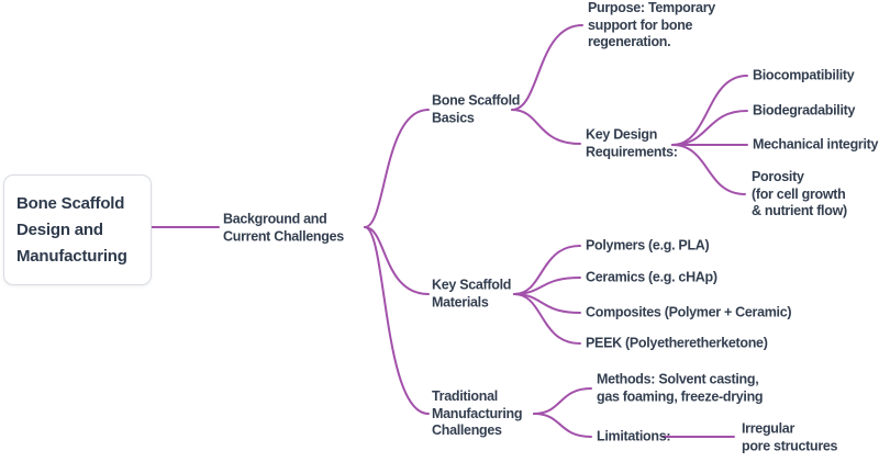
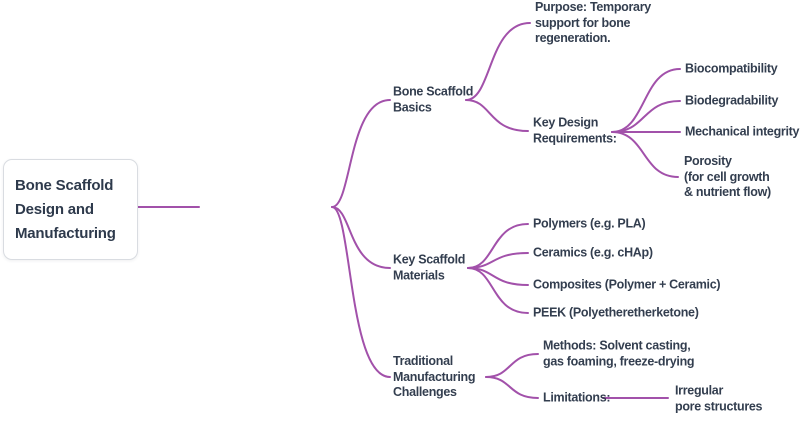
  Bone Scaffold
  Design and
  Manufacturing
- Background and
- Current Challenges
  Bone Scaffold
  Basics
  Purpose: Temporary
  support for bone
  regeneration.
  Key Design
  Requirements:
  Biocompatibility
  Biodegradability
  Mechanical integrity
  Porosity
  (for cell growth
  & nutrient flow)
  Key Scaffold
  Materials
  Polymers (e.g. PLA)
  Ceramics (e.g. cHAp)
  Composites (Polymer + Ceramic)
  PEEK (Polyetheretherketone)
  Traditional
  Manufacturing
  Challenges
  Methods: Solvent casting,
  gas foaming, freeze-drying
  Limitations:
  Irregular
  pore structures
